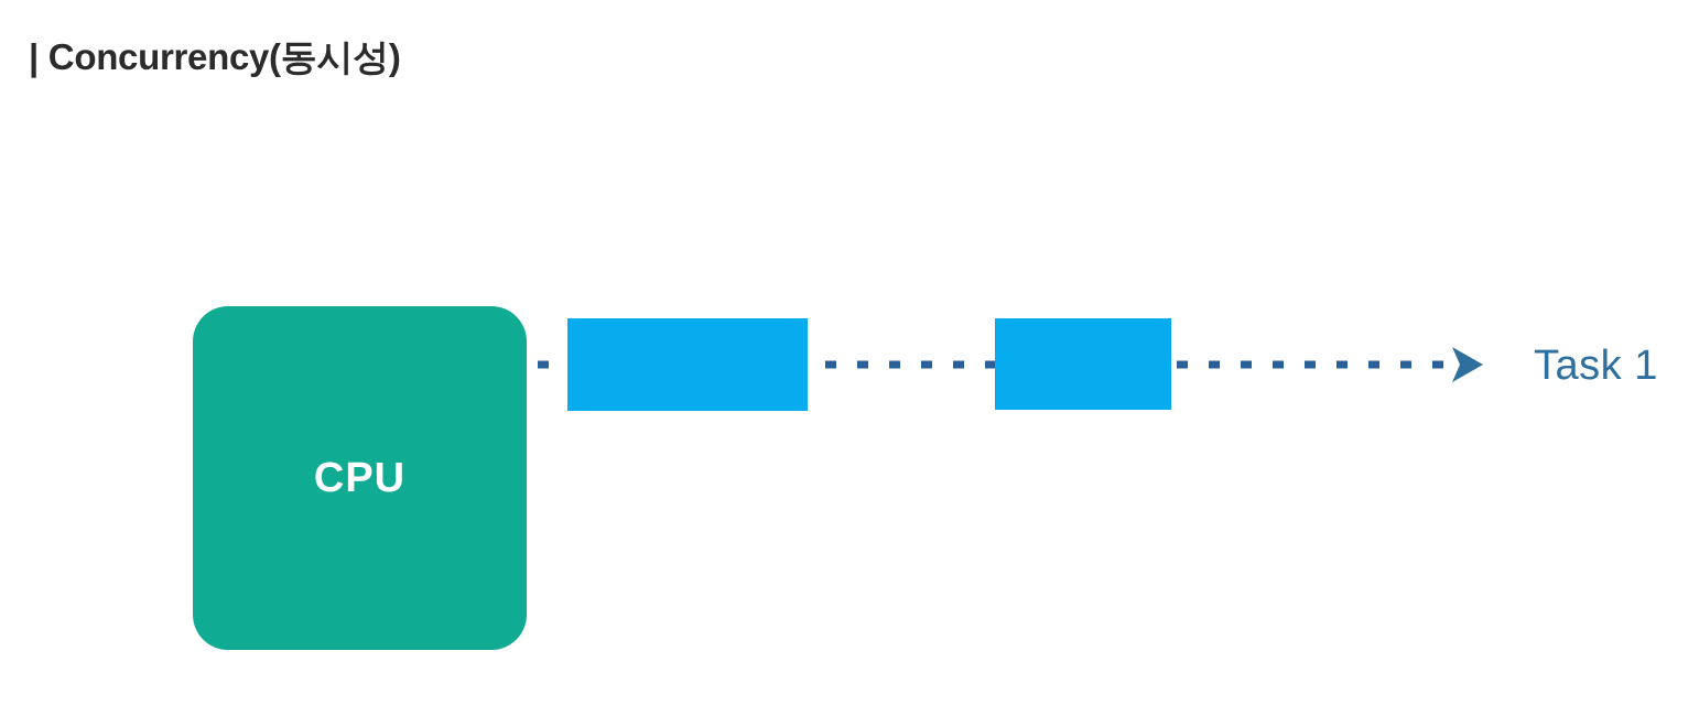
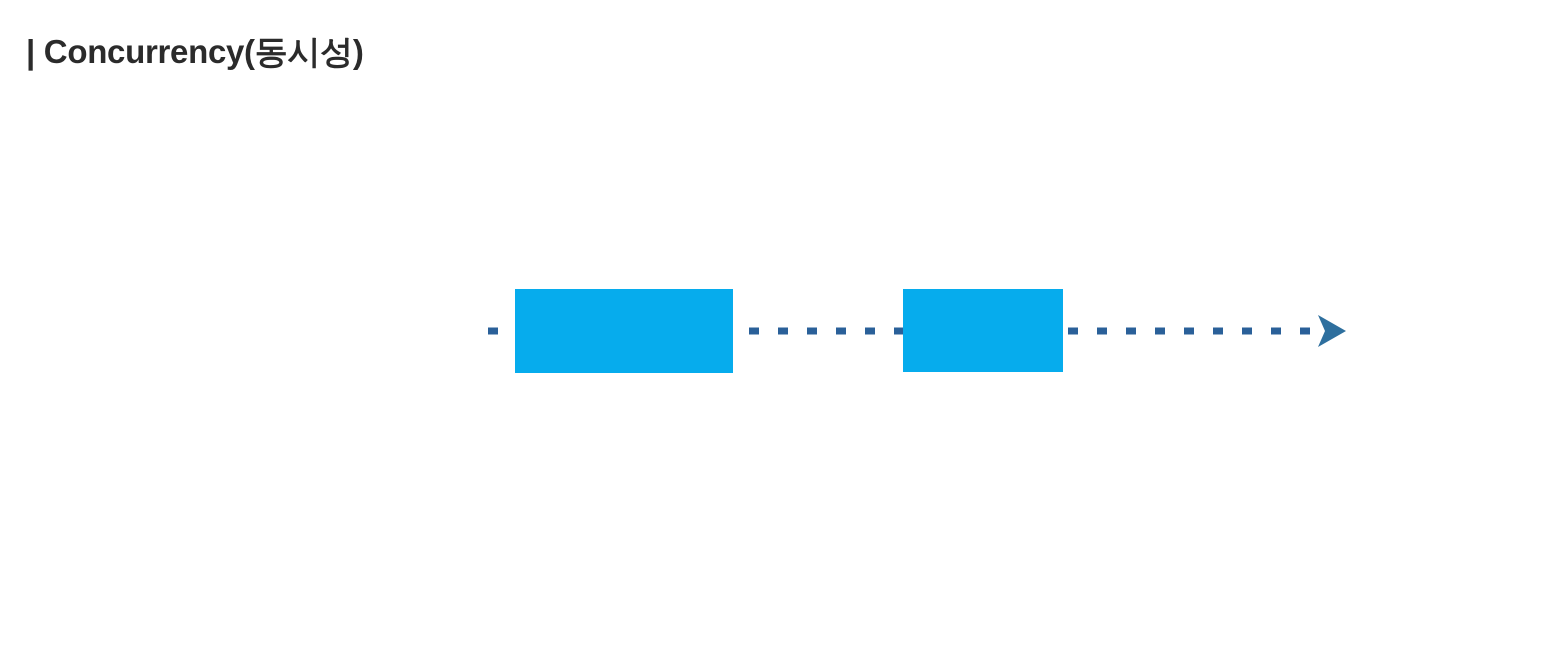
  | Concurrency(동시성)
- CPU
- Task 1
